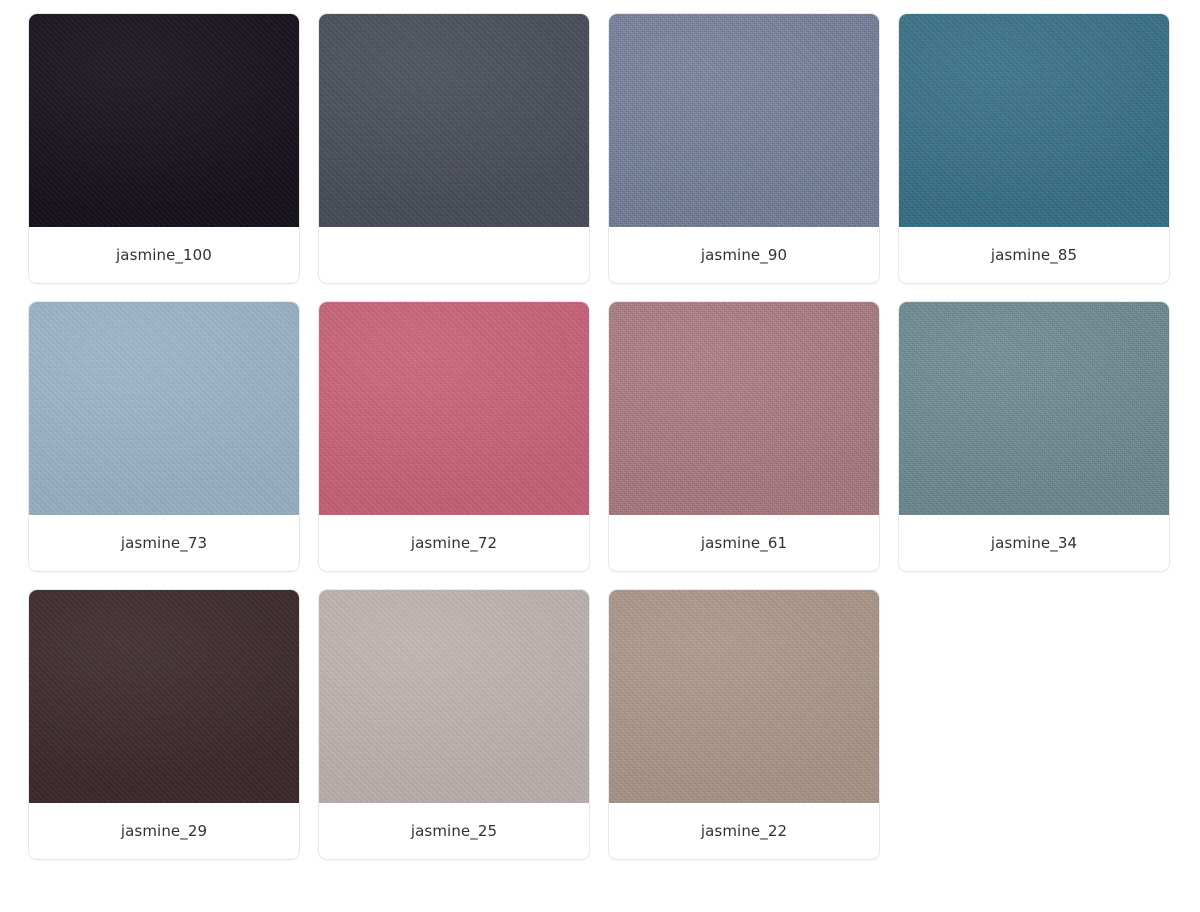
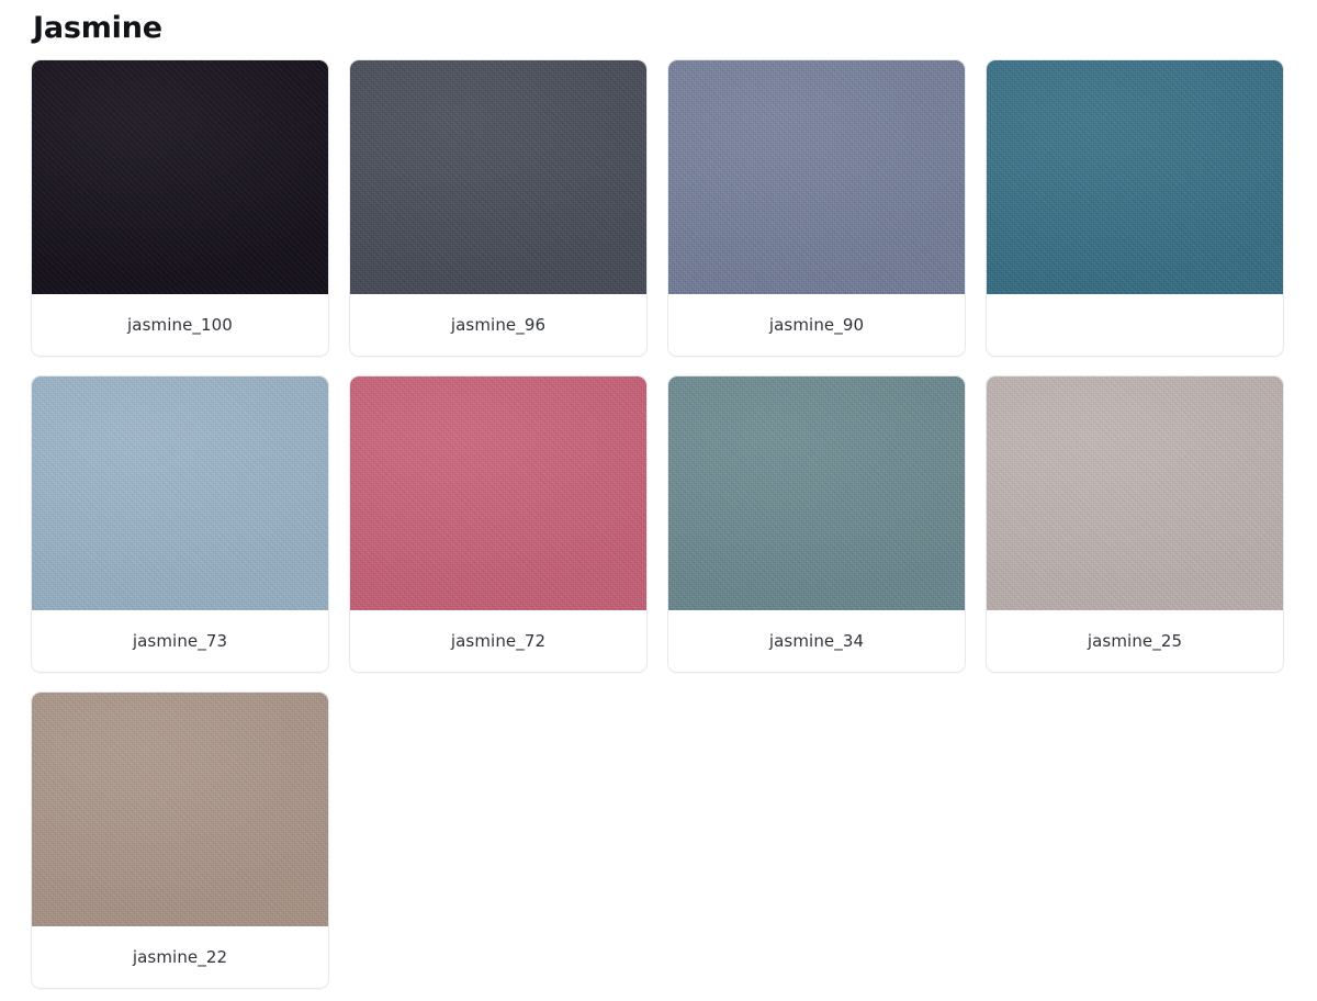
+ Jasmine
  jasmine_100
+ jasmine_96
  jasmine_90
- jasmine_85
  jasmine_73
  jasmine_72
- jasmine_61
  jasmine_34
- jasmine_29
  jasmine_25
  jasmine_22
